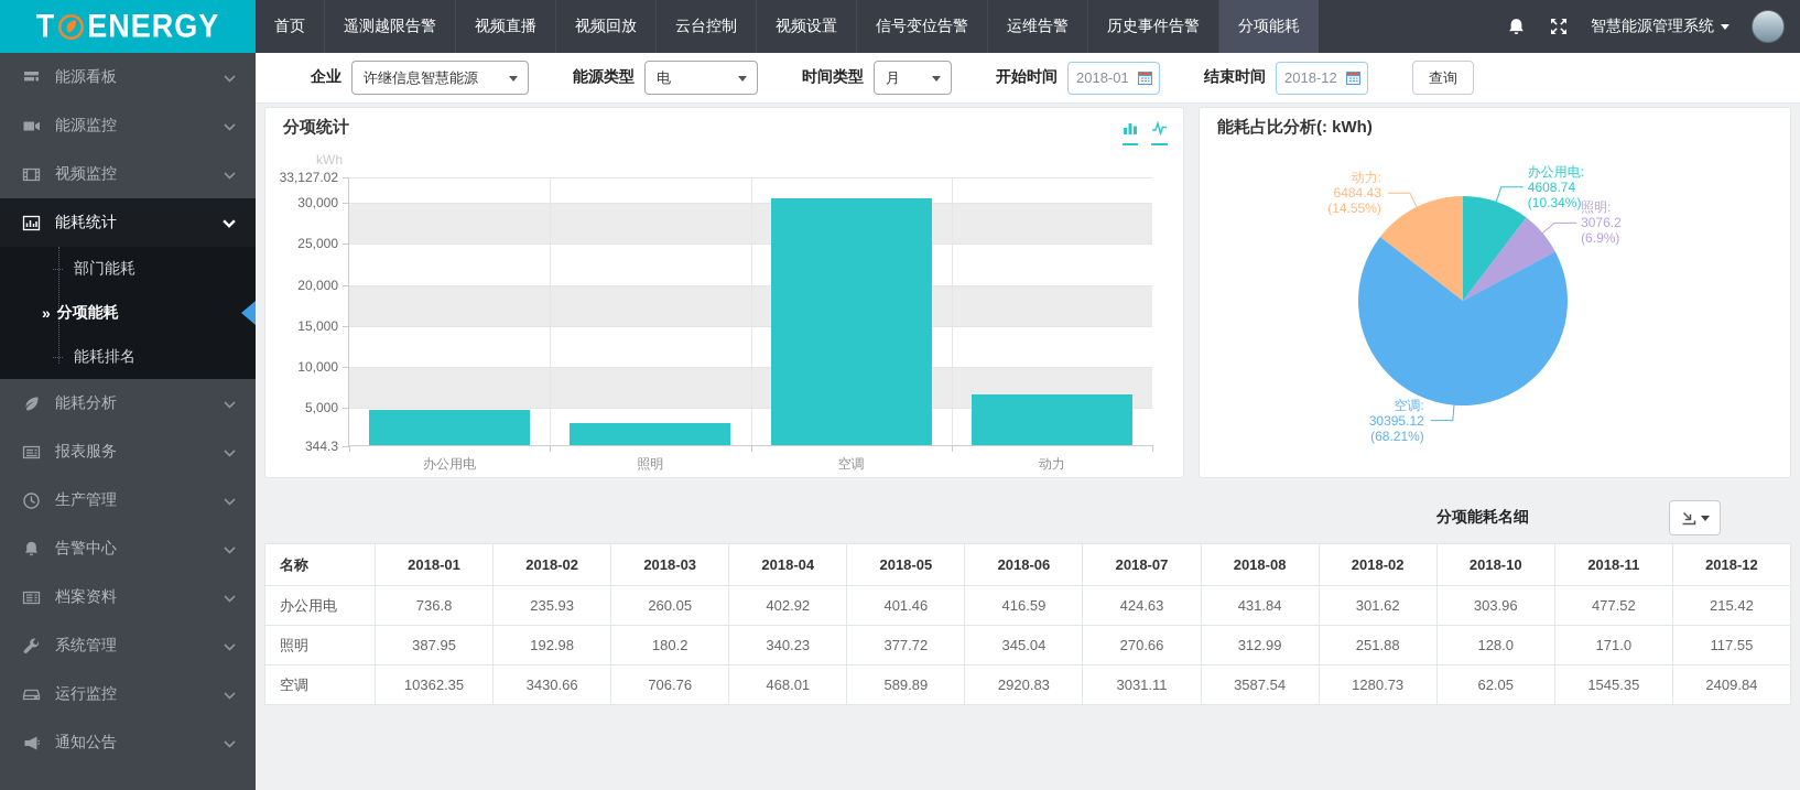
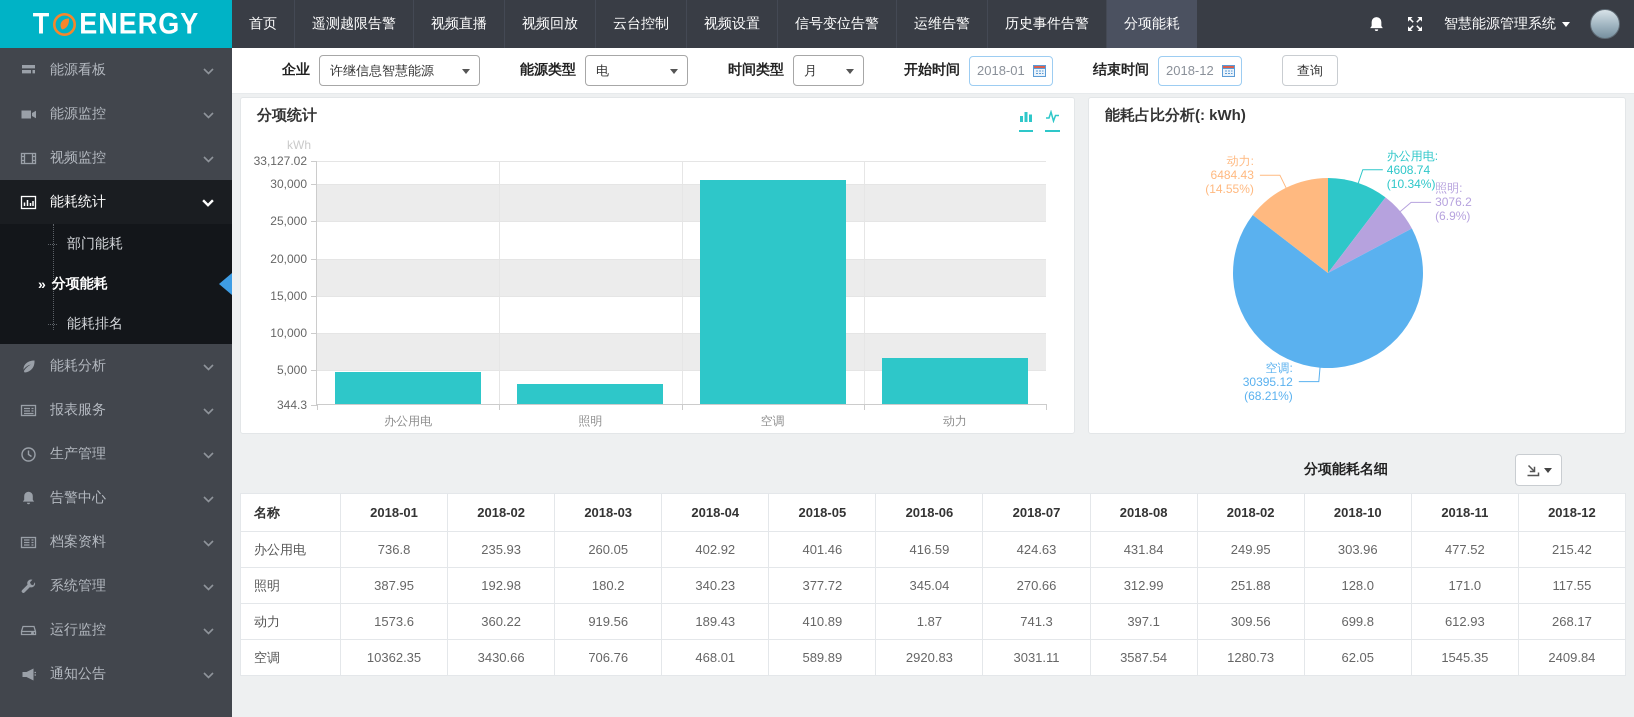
  T
  ENERGY
  首页
  遥测越限告警
  视频直播
  视频回放
  云台控制
  视频设置
  信号变位告警
  运维告警
  历史事件告警
  分项能耗
  智慧能源管理系统
  能源看板
  能源监控
  视频监控
  能耗统计
  部门能耗
  »
  分项能耗
  能耗排名
  能耗分析
  报表服务
  生产管理
  告警中心
  档案资料
  系统管理
  运行监控
  通知公告
  企业
  许继信息智慧能源
  能源类型
  电
  时间类型
  月
  开始时间
  2018-01
  结束时间
  2018-12
  查询
  分项统计
  kWh
  344.3
  5,000
  10,000
  15,000
  20,000
  25,000
  30,000
  33,127.02
  办公用电
  照明
  空调
  动力
  能耗占比分析(: kWh)
  办公用电:
  4608.74
  (10.34%)
  照明:
  3076.2
  (6.9%)
  空调:
  30395.12
  (68.21%)
  动力:
  6484.43
  (14.55%)
  分项能耗名细
  名称	2018-01	2018-02	2018-03	2018-04	2018-05	2018-06	2018-07	2018-08	2018-02	2018-10	2018-11	2018-12
- 办公用电	736.8	235.93	260.05	402.92	401.46	416.59	424.63	431.84	301.62	303.96	477.52	215.42
+ 办公用电	736.8	235.93	260.05	402.92	401.46	416.59	424.63	431.84	249.95	303.96	477.52	215.42
  照明	387.95	192.98	180.2	340.23	377.72	345.04	270.66	312.99	251.88	128.0	171.0	117.55
+ 动力	1573.6	360.22	919.56	189.43	410.89	1.87	741.3	397.1	309.56	699.8	612.93	268.17
  空调	10362.35	3430.66	706.76	468.01	589.89	2920.83	3031.11	3587.54	1280.73	62.05	1545.35	2409.84
